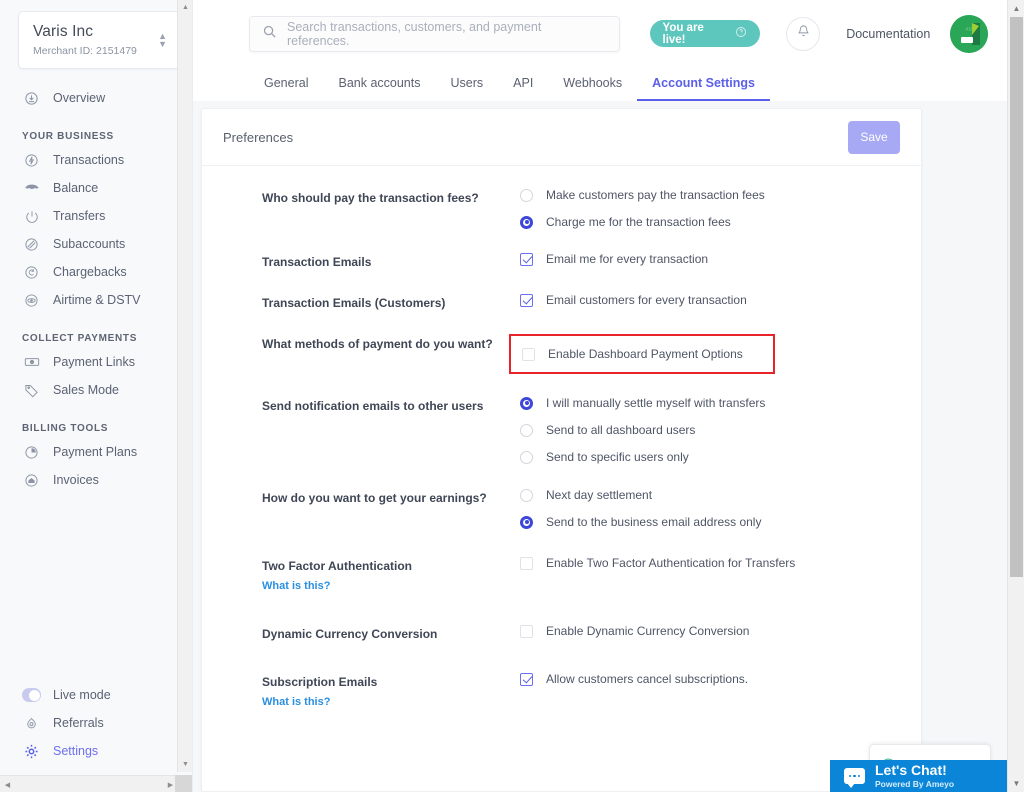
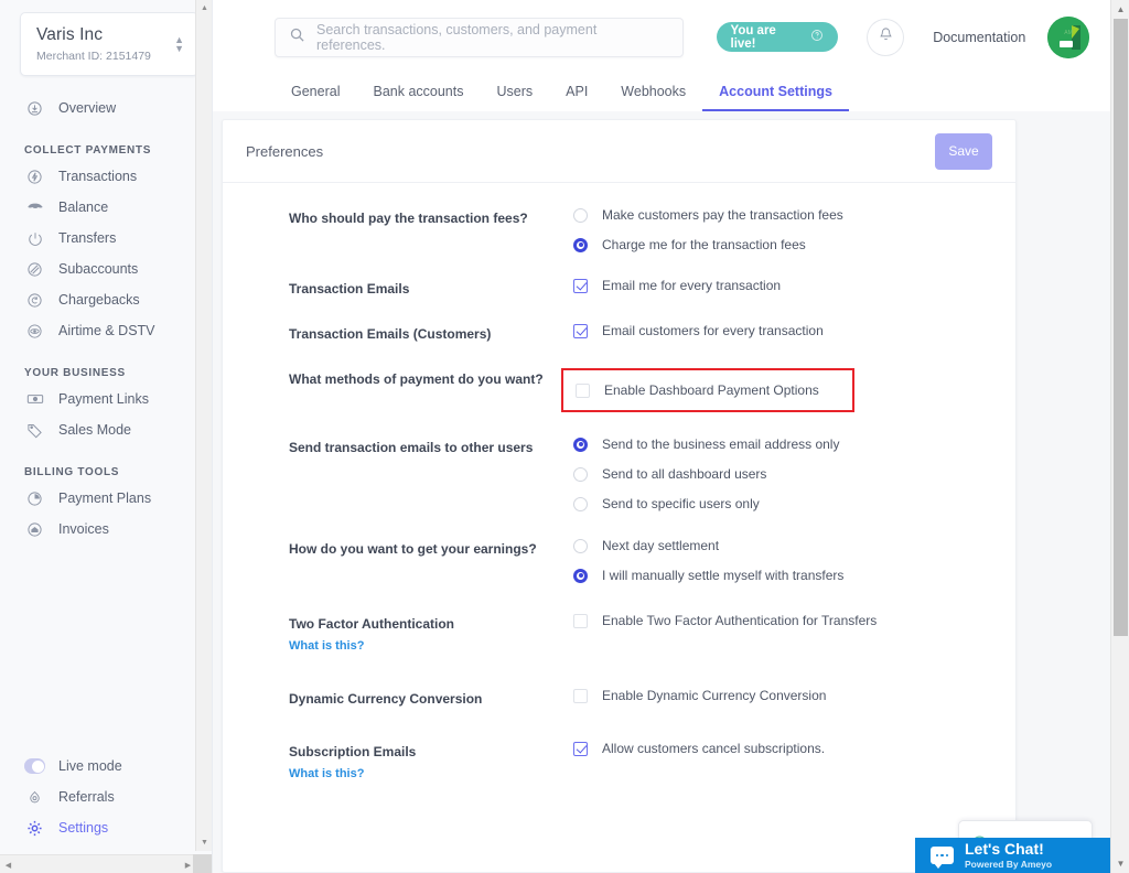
  Varis Inc
  Merchant ID: 2151479
  ▲
  ▼
  Overview
- YOUR BUSINESS
+ COLLECT PAYMENTS
  Transactions
  Balance
  Transfers
  Subaccounts
  Chargebacks
  Airtime & DSTV
- COLLECT PAYMENTS
+ YOUR BUSINESS
  Payment Links
  Sales Mode
  BILLING TOOLS
  Payment Plans
  Invoices
  Live mode
  Referrals
  Settings
  Search transactions, customers, and payment references.
  You are live!
  Documentation
  General
  Bank accounts
  Users
  API
  Webhooks
  Account Settings
  Preferences
  Save
  Who should pay the transaction fees?
  Make customers pay the transaction fees
  Charge me for the transaction fees
  Transaction Emails
  Email me for every transaction
  Transaction Emails (Customers)
  Email customers for every transaction
  What methods of payment do you want?
  Enable Dashboard Payment Options
- Send notification emails to other users
+ Send transaction emails to other users
- I will manually settle myself with transfers
+ Send to the business email address only
  Send to all dashboard users
  Send to specific users only
  How do you want to get your earnings?
  Next day settlement
- Send to the business email address only
+ I will manually settle myself with transfers
  Two Factor Authentication
  What is this?
  Enable Two Factor Authentication for Transfers
  Dynamic Currency Conversion
  Enable Dynamic Currency Conversion
  Subscription Emails
  What is this?
  Allow customers cancel subscriptions.
  Let's Chat!
  Powered By Ameyo
  ▲
  ▼
